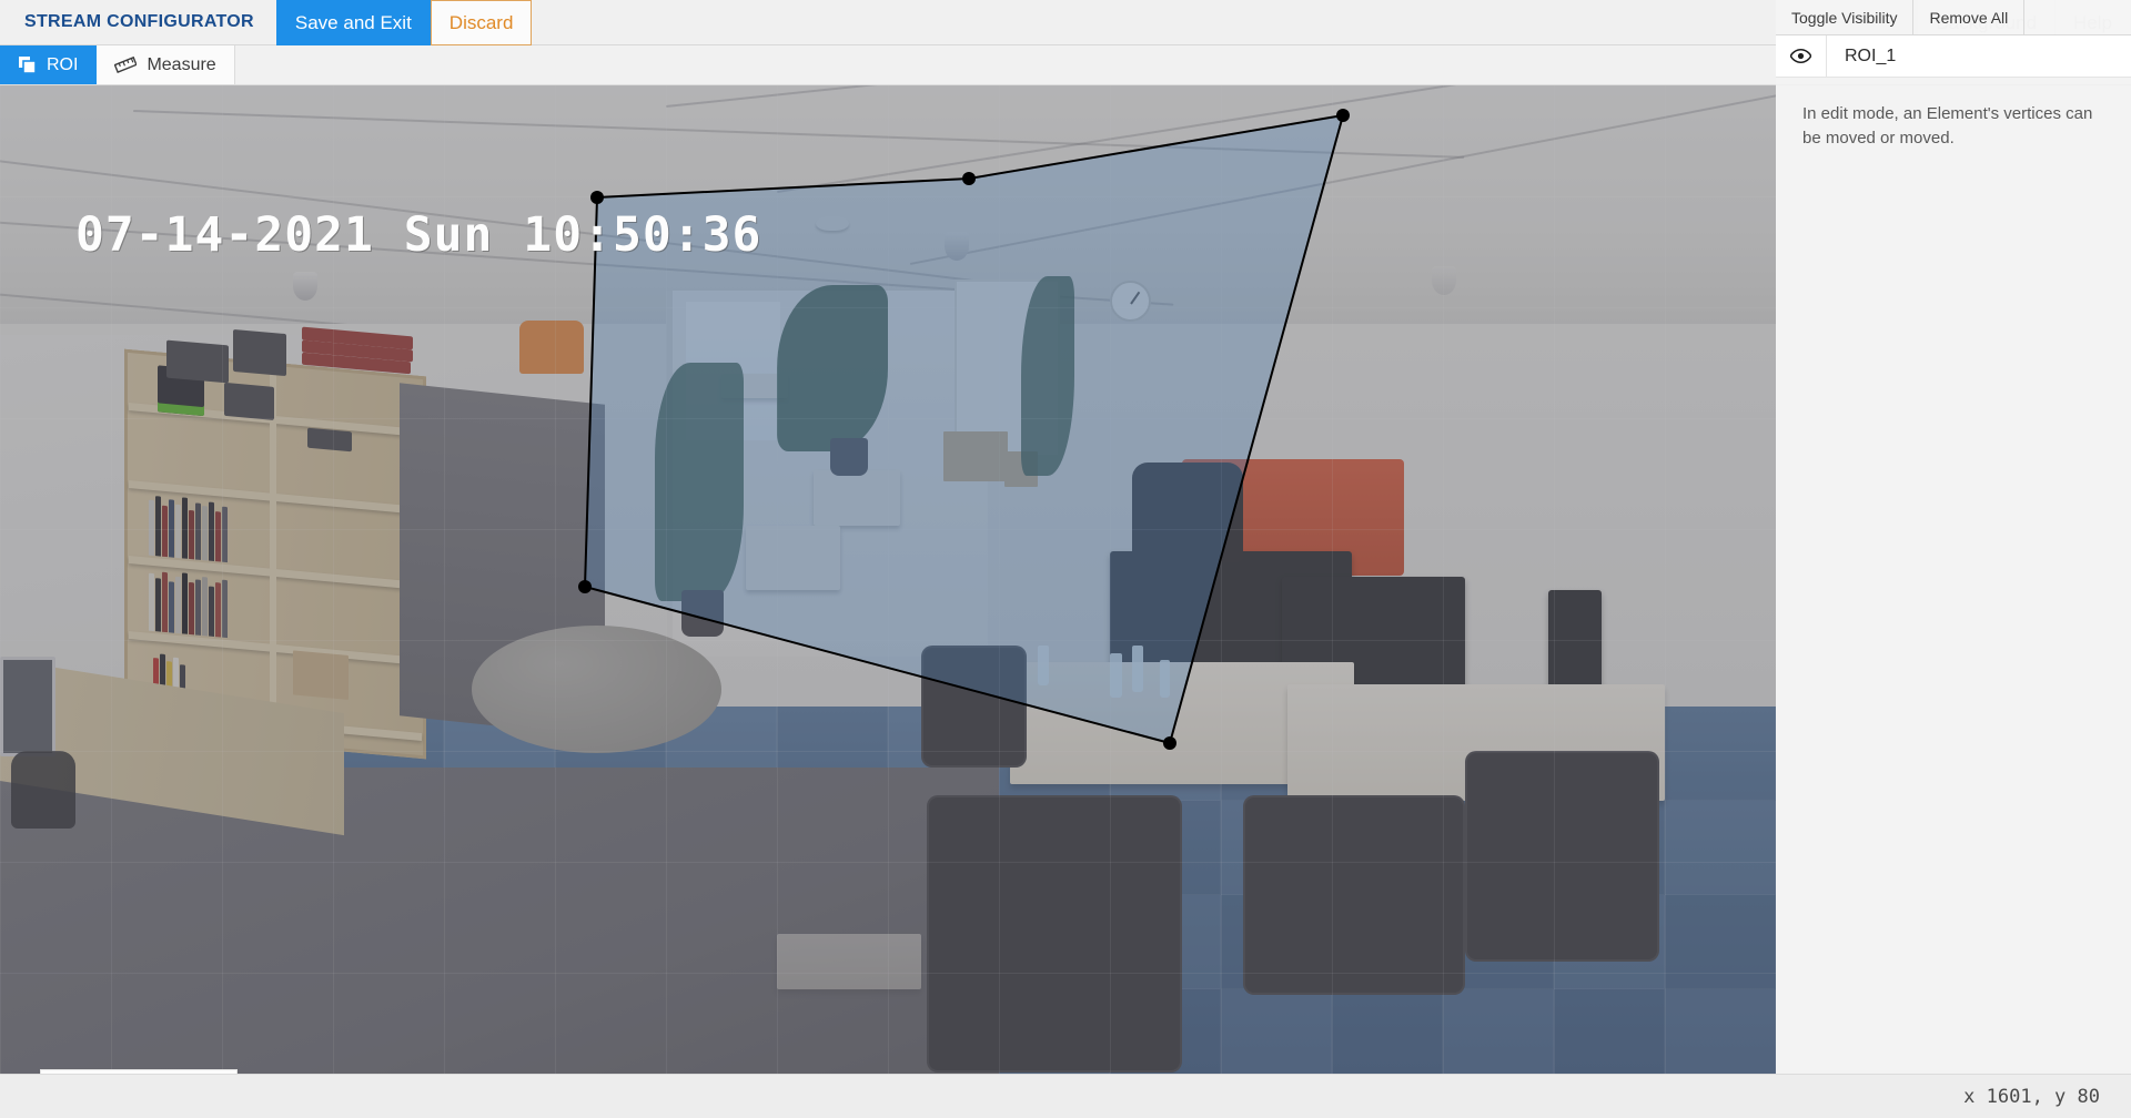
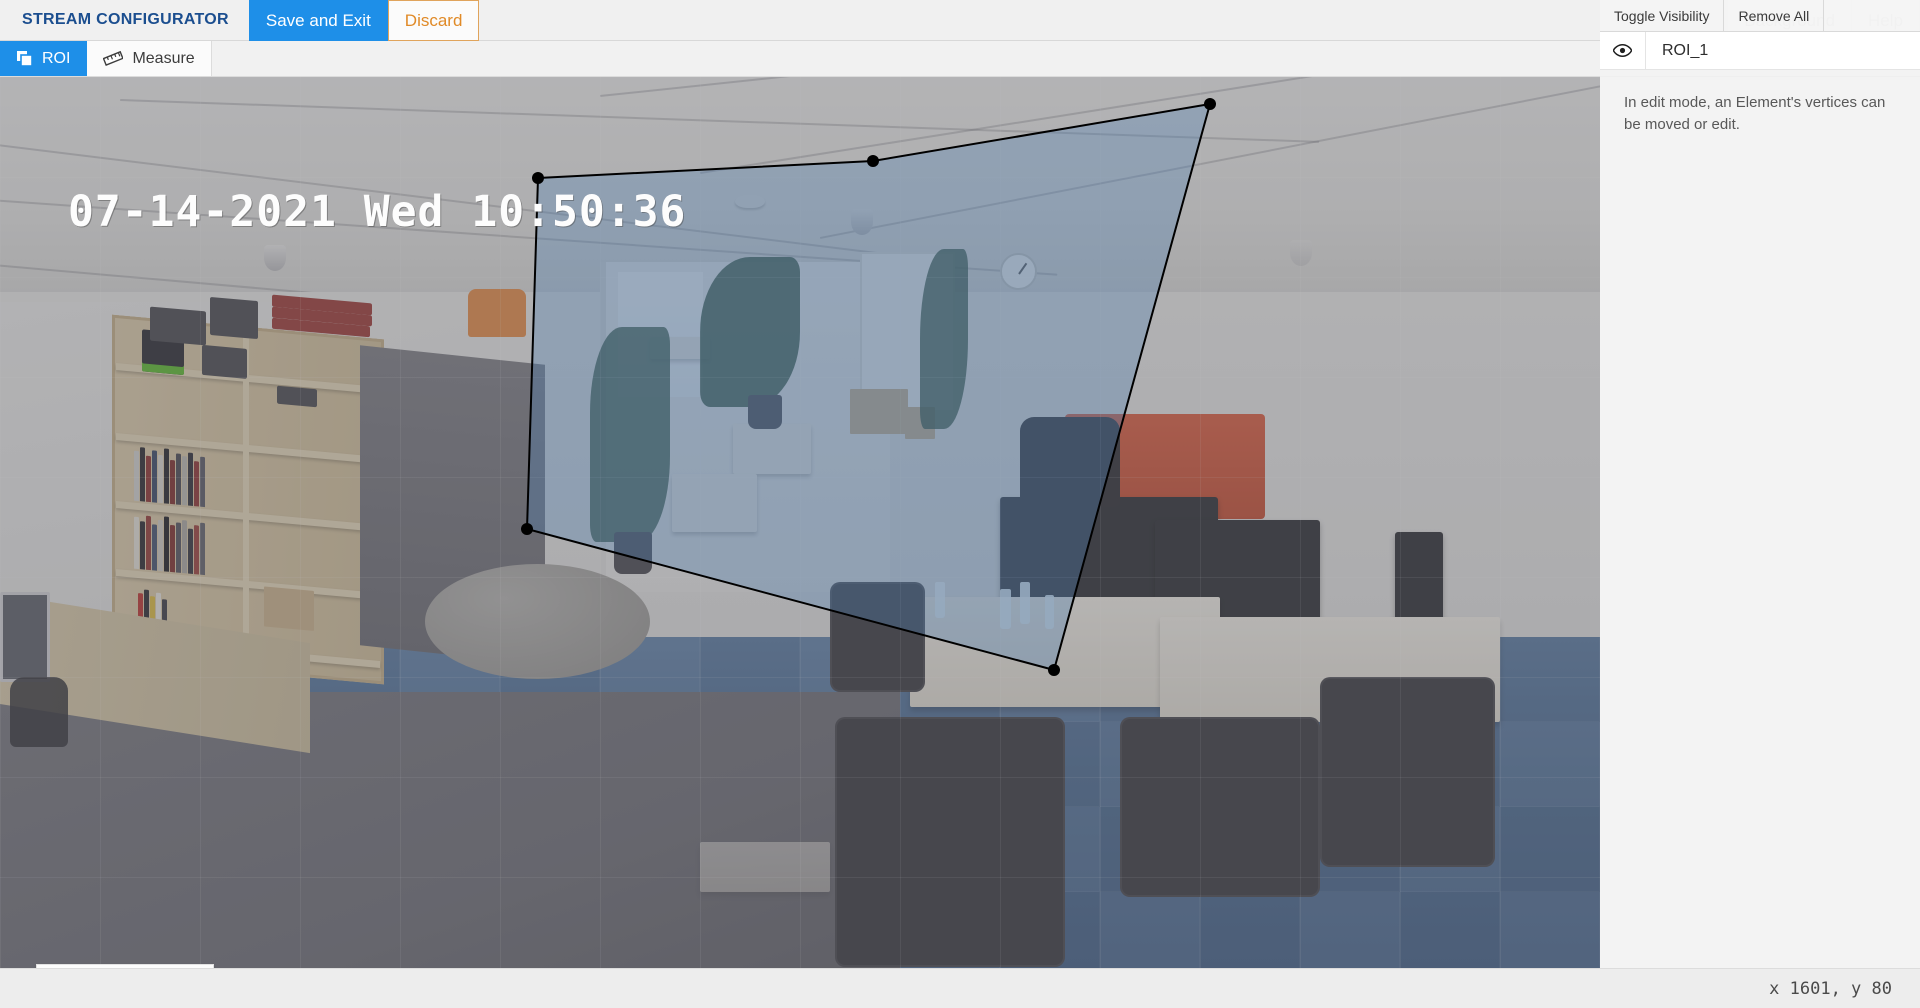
  STREAM CONFIGURATOR
  Save and Exit
  Discard
  ROI
  Measure
- 07-14-2021 Sun 10:50:36
+ 07-14-2021 Wed 10:50:36
  x 1601, y 80
  Toggle Visibility
  Remove All
  ROI_1
- In edit mode, an Element's vertices can be moved or moved.
+ In edit mode, an Element's vertices can be moved or edit.
